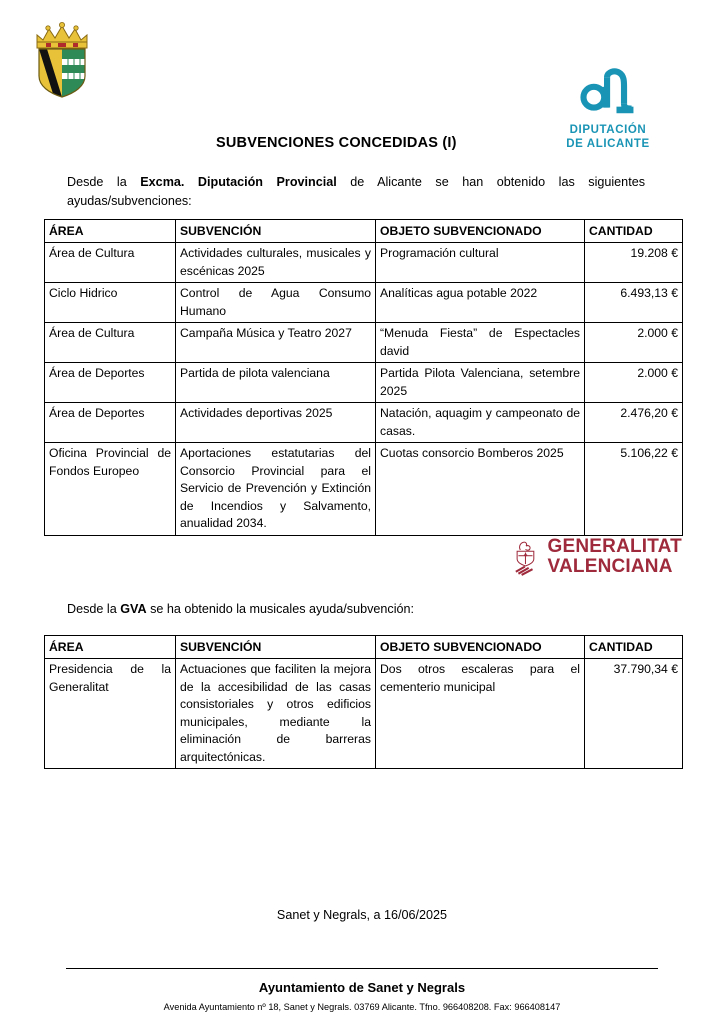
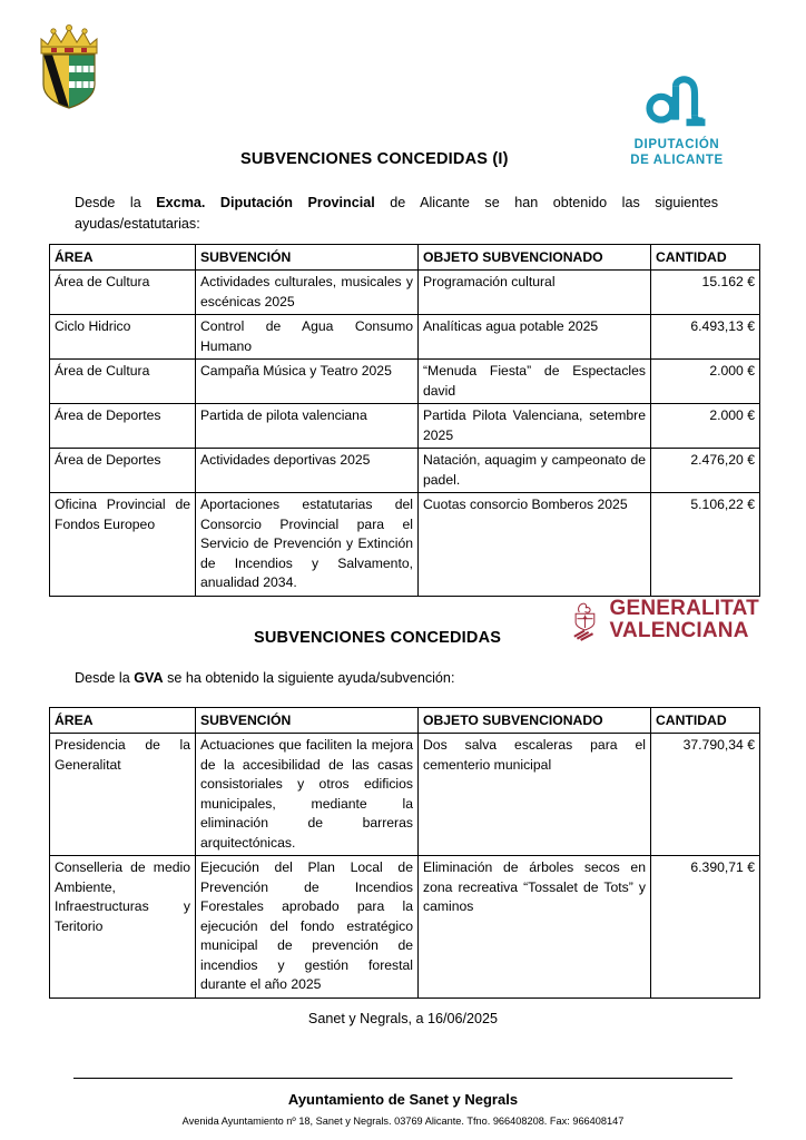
  DIPUTACIÓN
  DE ALICANTE
  SUBVENCIONES CONCEDIDAS (I)
- Desde la Excma. Diputación Provincial de Alicante se han obtenido las siguientes ayudas/subvenciones:
+ Desde la Excma. Diputación Provincial de Alicante se han obtenido las siguientes ayudas/estatutarias:
  ÁREA	SUBVENCIÓN	OBJETO SUBVENCIONADO	CANTIDAD
- Área de Cultura	Actividades culturales, musicales y escénicas 2025	Programación cultural	19.208 €
+ Área de Cultura	Actividades culturales, musicales y escénicas 2025	Programación cultural	15.162 €
- Ciclo Hidrico	Control de Agua Consumo Humano	Analíticas agua potable 2022	6.493,13 €
+ Ciclo Hidrico	Control de Agua Consumo Humano	Analíticas agua potable 2025	6.493,13 €
- Área de Cultura	Campaña Música y Teatro 2027	“Menuda Fiesta” de Espectacles david	2.000 €
+ Área de Cultura	Campaña Música y Teatro 2025	“Menuda Fiesta” de Espectacles david	2.000 €
  Área de Deportes	Partida de pilota valenciana	Partida Pilota Valenciana, setembre 2025	2.000 €
- Área de Deportes	Actividades deportivas 2025	Natación, aquagim y campeonato de casas.	2.476,20 €
+ Área de Deportes	Actividades deportivas 2025	Natación, aquagim y campeonato de padel.	2.476,20 €
  Oficina Provincial de Fondos Europeo	Aportaciones estatutarias del Consorcio Provincial para el Servicio de Prevención y Extinción de Incendios y Salvamento, anualidad 2034.	Cuotas consorcio Bomberos 2025	5.106,22 €
  GENERALITAT
  VALENCIANA
+ SUBVENCIONES CONCEDIDAS
- Desde la GVA se ha obtenido la musicales ayuda/subvención:
+ Desde la GVA se ha obtenido la siguiente ayuda/subvención:
  ÁREA	SUBVENCIÓN	OBJETO SUBVENCIONADO	CANTIDAD
- Presidencia de la Generalitat	Actuaciones que faciliten la mejora de la accesibilidad de las casas consistoriales y otros edificios municipales, mediante la eliminación de barreras arquitectónicas.	Dos otros escaleras para el cementerio municipal	37.790,34 €
+ Presidencia de la Generalitat	Actuaciones que faciliten la mejora de la accesibilidad de las casas consistoriales y otros edificios municipales, mediante la eliminación de barreras arquitectónicas.	Dos salva escaleras para el cementerio municipal	37.790,34 €
+ Conselleria de medio Ambiente, Infraestructuras y Teritorio	Ejecución del Plan Local de Prevención de Incendios Forestales aprobado para la ejecución del fondo estratégico municipal de prevención de incendios y gestión forestal durante el año 2025	Eliminación de árboles secos en zona recreativa “Tossalet de Tots” y caminos	6.390,71 €
  Sanet y Negrals, a 16/06/2025
  Ayuntamiento de Sanet y Negrals
  Avenida Ayuntamiento nº 18, Sanet y Negrals. 03769 Alicante. Tfno. 966408208. Fax: 966408147
